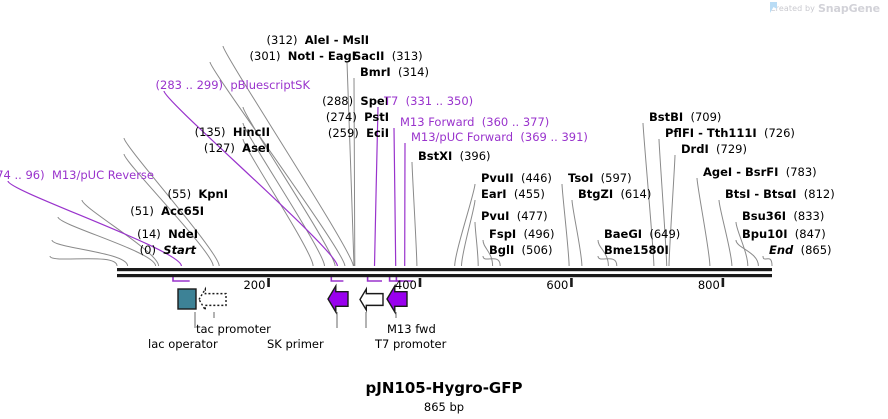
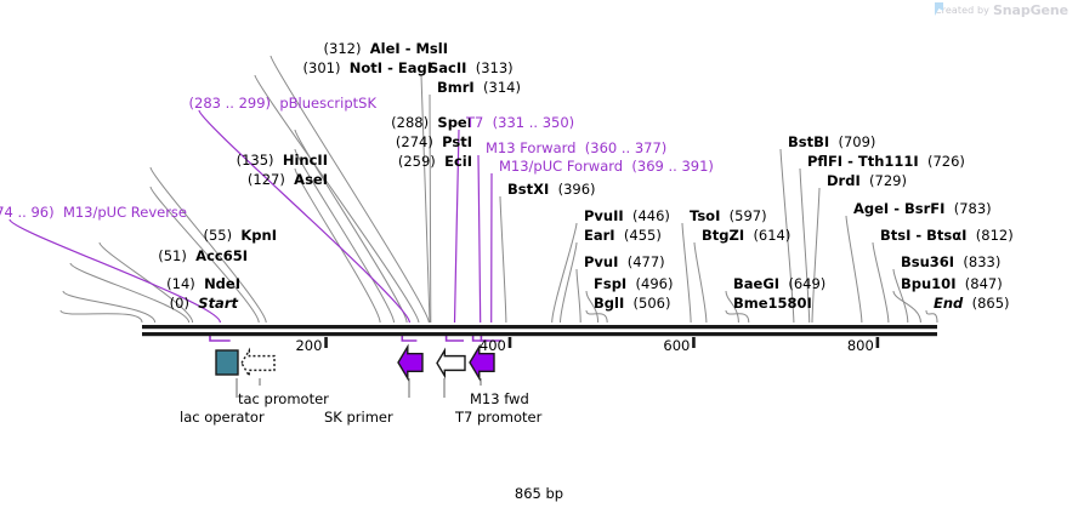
  Created by
  SnapGene
  (312) AleI - MslI
  (301) NotI - EagI
  SacII (313)
  BmrI (314)
  (288) SpeI
  (274) PstI
  (259) EciI
  (135) HincII
  (127) AseI
  BstBI (709)
  PflFI - Tth111I (726)
  DrdI (729)
  BstXI (396)
  AgeI - BsrFI (783)
  PvuII (446)
  TsoI (597)
  EarI (455)
  BtgZI (614)
  BtsI - BtsαI (812)
  PvuI (477)
  Bsu36I (833)
  FspI (496)
  BaeGI (649)
  Bpu10I (847)
  BglI (506)
  Bme1580I
  End (865)
  (55) KpnI
  (51) Acc65I
  (14) NdeI
  (0) Start
  (283 .. 299) pBluescriptSK
  T7 (331 .. 350)
  M13 Forward (360 .. 377)
  M13/pUC Forward (369 .. 391)
  4 .. 96) M13/pUC Reverse
  200
  400
  600
  800
  lac operator
  tac promoter
  SK primer
  T7 promoter
  M13 fwd
- pJN105-Hygro-GFP
  865 bp
